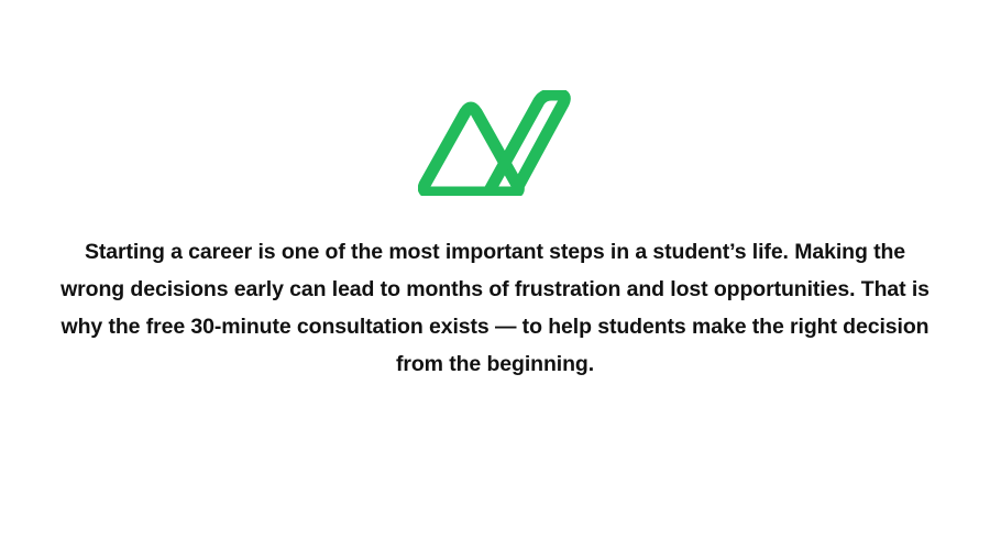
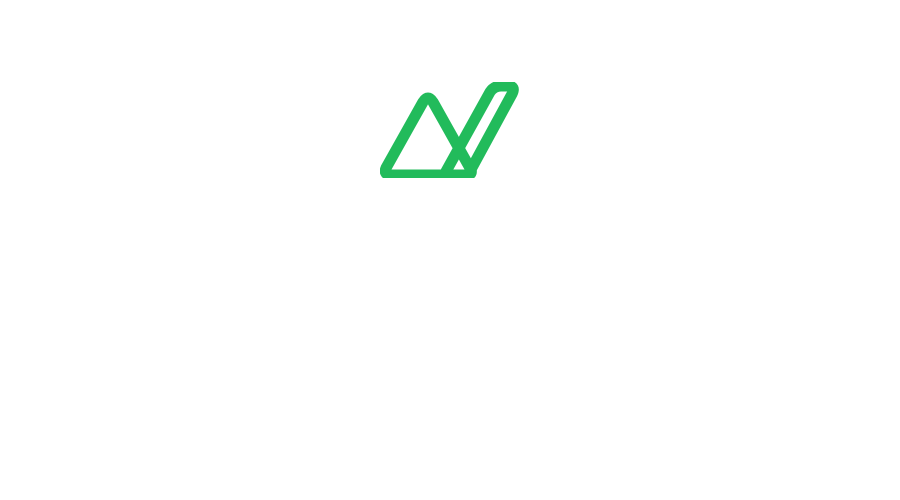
- Starting a career is one of the most important steps in a student’s life. Making the wrong decisions early can lead to months of frustration and lost opportunities. That is why the free 30-minute consultation exists — to help students make the right decision from the beginning.
